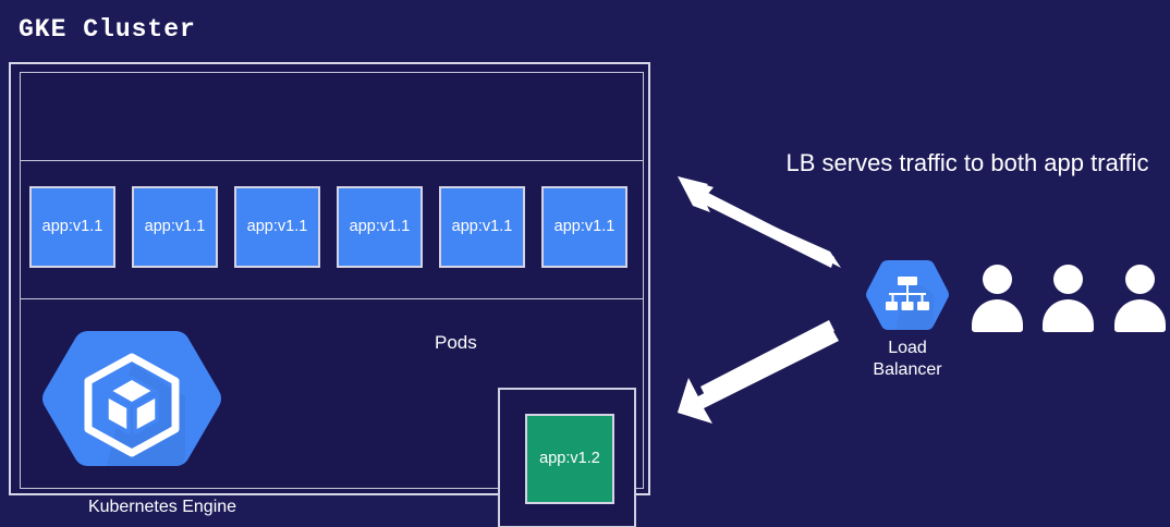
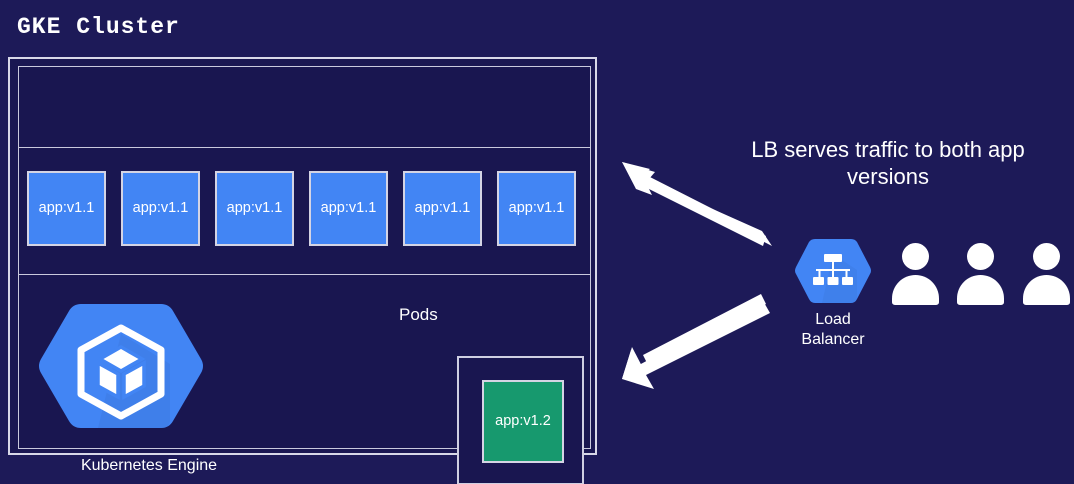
  GKE Cluster
  app:v1.1
  app:v1.1
  app:v1.1
  app:v1.1
  app:v1.1
  app:v1.1
  Pods
  Kubernetes Engine
  app:v1.2
- LB serves traffic to both app traffic
+ LB serves traffic to both app versions
  Load
  Balancer
